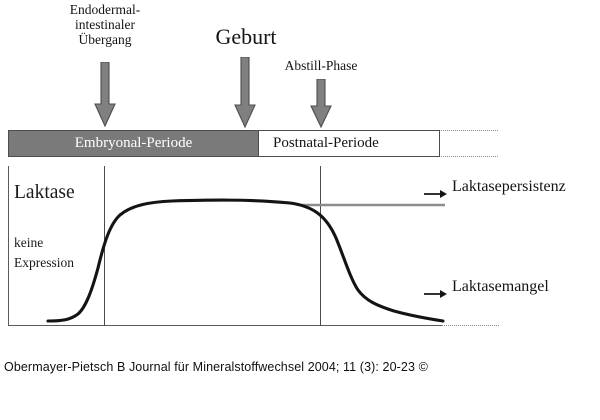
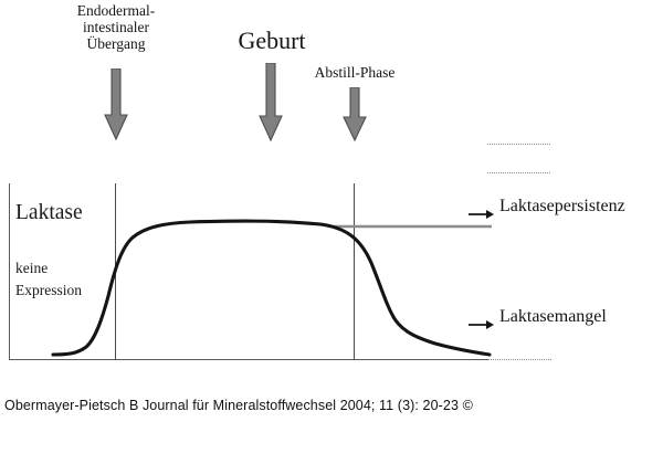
  Endodermal-
  intestinaler
  Übergang
  Geburt
  Abstill-Phase
- Embryonal-Periode
- Postnatal-Periode
  Laktase
  keine
  Expression
  Laktasepersistenz
  Laktasemangel
  Obermayer-Pietsch B Journal für Mineralstoffwechsel 2004; 11 (3): 20-23 ©
